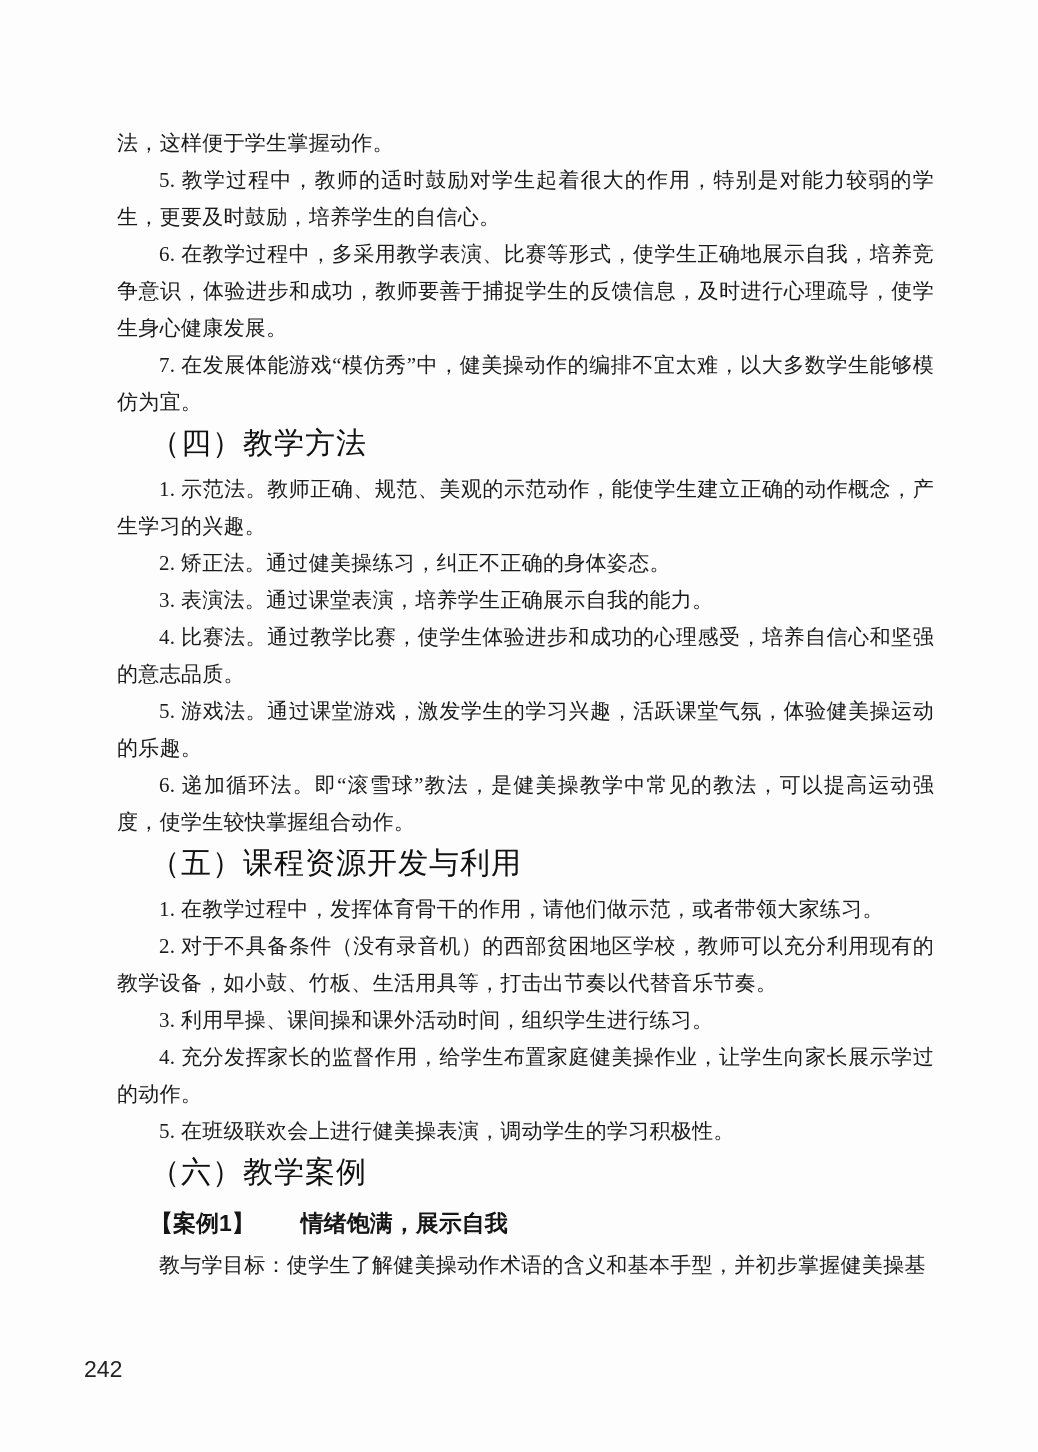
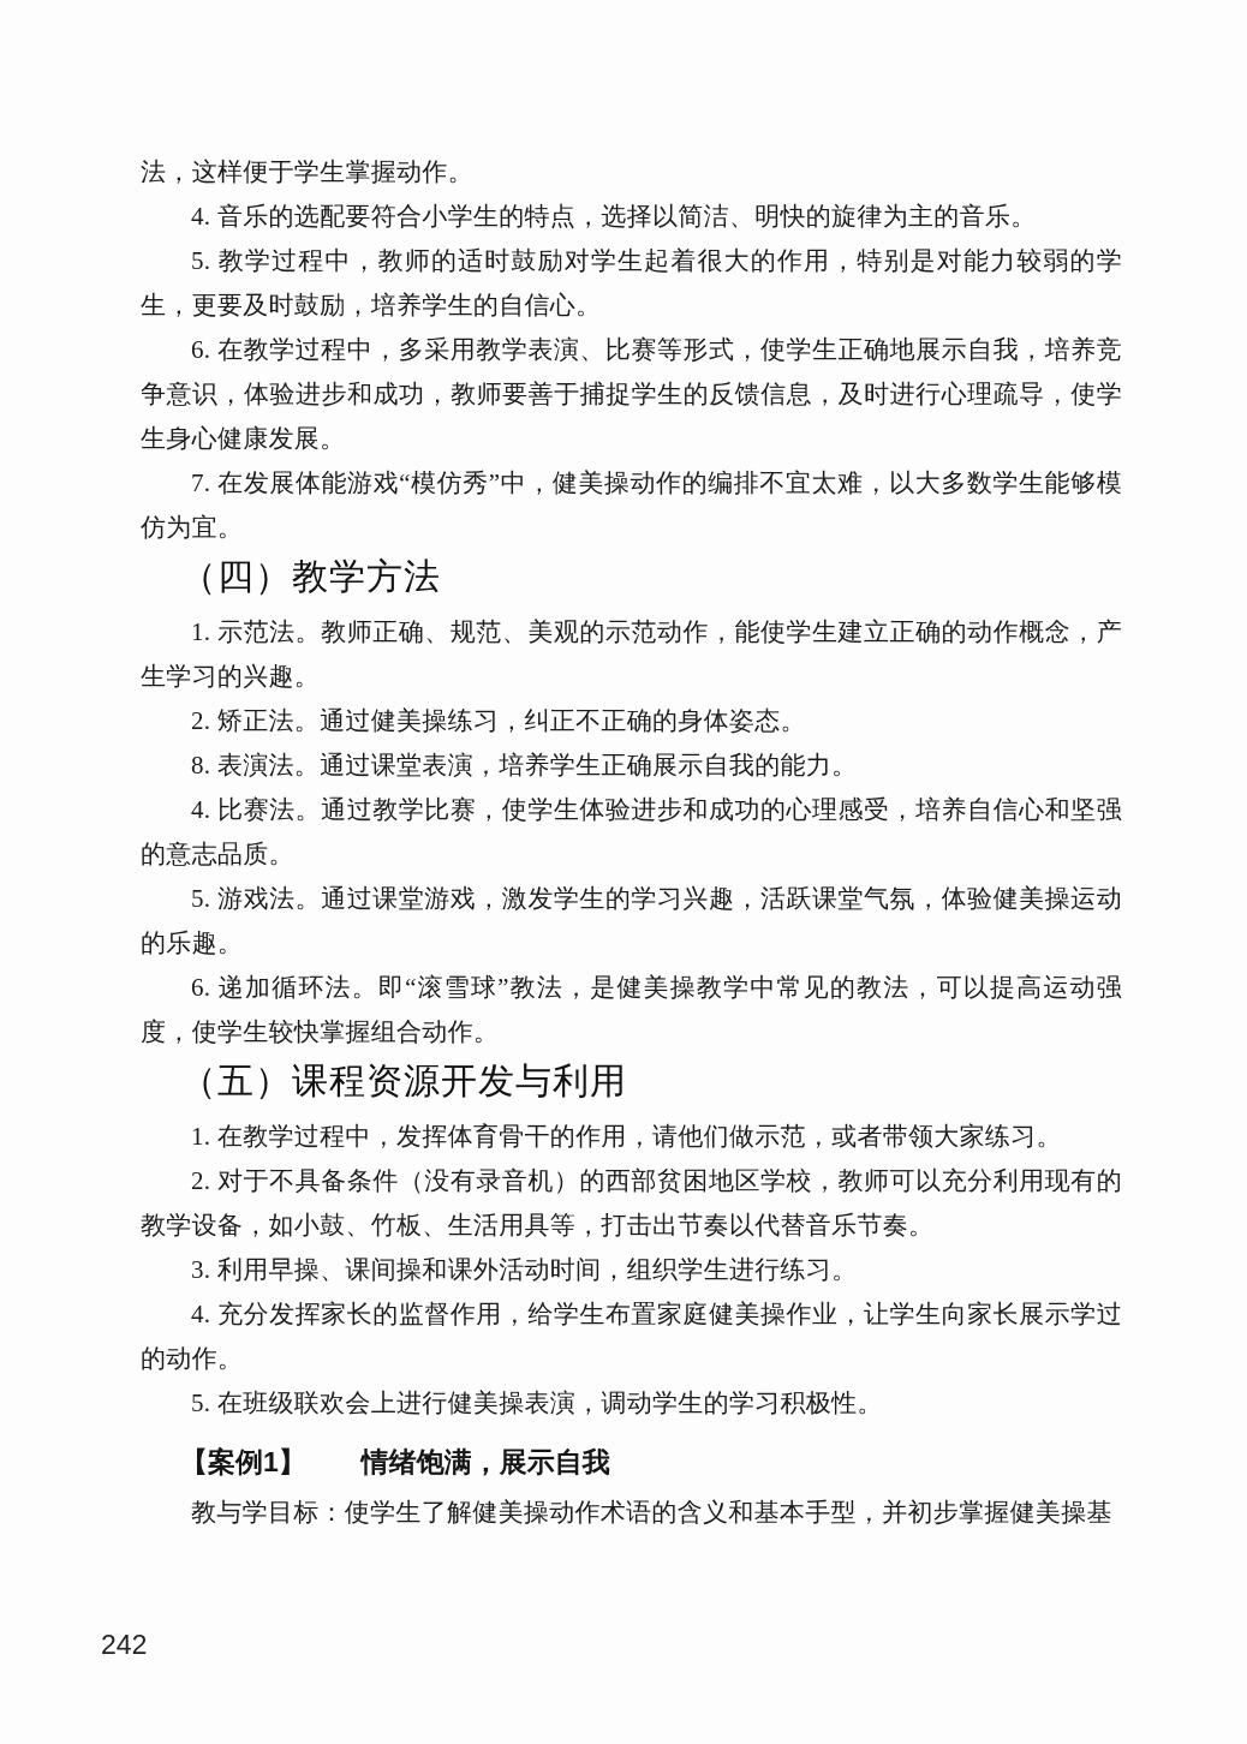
  法，这样便于学生掌握动作。
+ 4. 音乐的选配要符合小学生的特点，选择以简洁、明快的旋律为主的音乐。
  5. 教学过程中，教师的适时鼓励对学生起着很大的作用，特别是对能力较弱的学生，更要及时鼓励，培养学生的自信心。
  6. 在教学过程中，多采用教学表演、比赛等形式，使学生正确地展示自我，培养竞争意识，体验进步和成功，教师要善于捕捉学生的反馈信息，及时进行心理疏导，使学生身心健康发展。
  7. 在发展体能游戏“模仿秀”中，健美操动作的编排不宜太难，以大多数学生能够模仿为宜。
  （四）教学方法
  1. 示范法。教师正确、规范、美观的示范动作，能使学生建立正确的动作概念，产生学习的兴趣。
  2. 矫正法。通过健美操练习，纠正不正确的身体姿态。
- 3. 表演法。通过课堂表演，培养学生正确展示自我的能力。
+ 8. 表演法。通过课堂表演，培养学生正确展示自我的能力。
  4. 比赛法。通过教学比赛，使学生体验进步和成功的心理感受，培养自信心和坚强的意志品质。
  5. 游戏法。通过课堂游戏，激发学生的学习兴趣，活跃课堂气氛，体验健美操运动的乐趣。
  6. 递加循环法。即“滚雪球”教法，是健美操教学中常见的教法，可以提高运动强度，使学生较快掌握组合动作。
  （五）课程资源开发与利用
  1. 在教学过程中，发挥体育骨干的作用，请他们做示范，或者带领大家练习。
  2. 对于不具备条件（没有录音机）的西部贫困地区学校，教师可以充分利用现有的教学设备，如小鼓、竹板、生活用具等，打击出节奏以代替音乐节奏。
  3. 利用早操、课间操和课外活动时间，组织学生进行练习。
  4. 充分发挥家长的监督作用，给学生布置家庭健美操作业，让学生向家长展示学过的动作。
  5. 在班级联欢会上进行健美操表演，调动学生的学习积极性。
- （六）教学案例
  【案例1】 情绪饱满，展示自我
  教与学目标：使学生了解健美操动作术语的含义和基本手型，并初步掌握健美操基
  242
